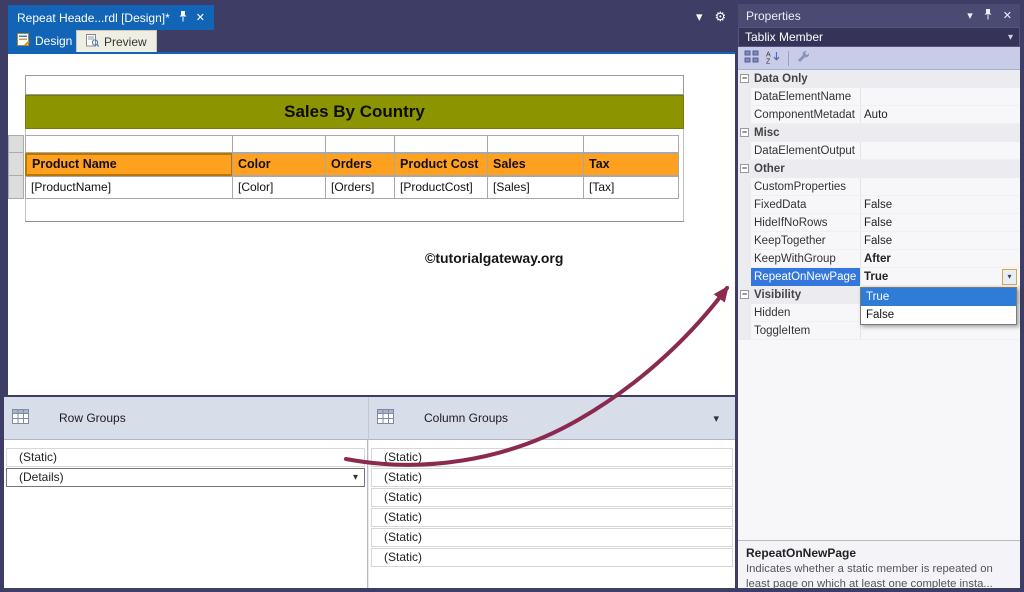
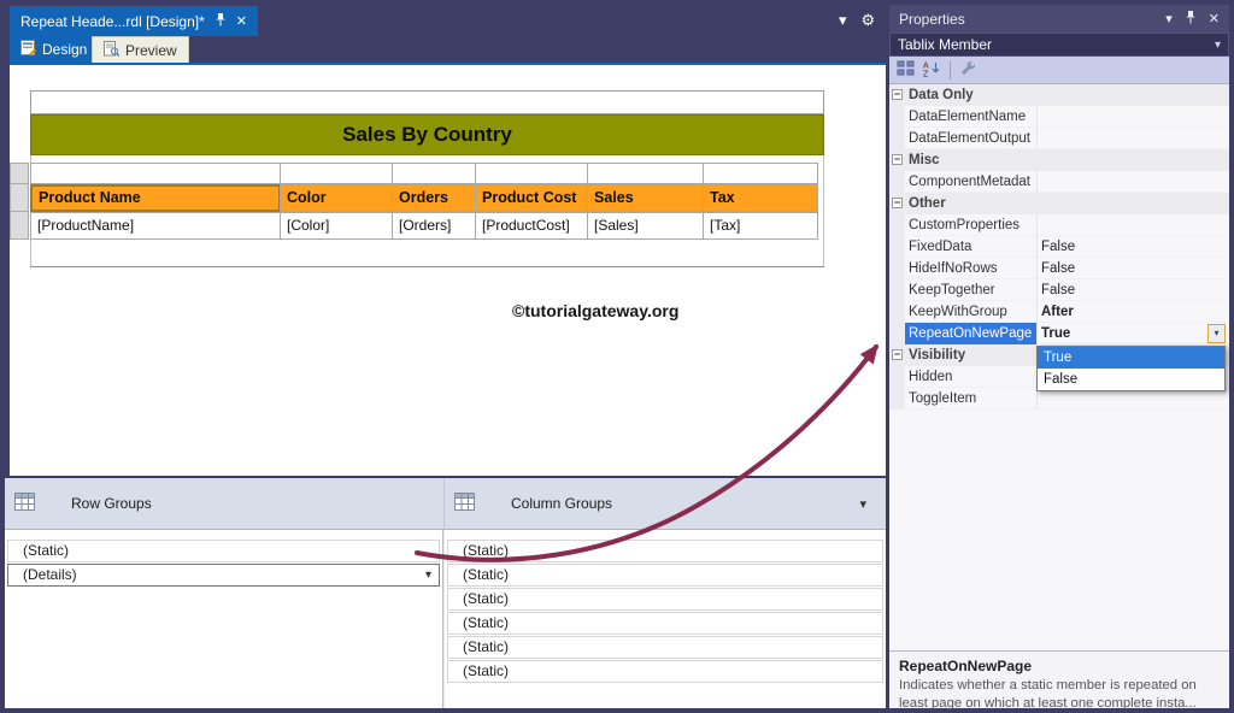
  Repeat Heade...rdl [Design]*
  ✕
  ▾
  ⚙
  Design
  Preview
  Sales By Country
  Product Name
  Color
  Orders
  Product Cost
  Sales
  Tax
  [ProductName]
  [Color]
  [Orders]
  [ProductCost]
  [Sales]
  [Tax]
  ©tutorialgateway.org
  Row Groups
  Column Groups
  ▾
  (Static)
  (Details)
  ▾
  (Static)
  (Static)
  (Static)
  (Static)
  (Static)
  (Static)
  Properties
  ▾
  ✕
  Tablix Member
  ▾
  −
  Data Only
  DataElementName
- ComponentMetadat
+ DataElementOutput
- Auto
  −
  Misc
- DataElementOutput
+ ComponentMetadat
  −
  Other
  CustomProperties
  FixedData
  False
  HideIfNoRows
  False
  KeepTogether
  False
  KeepWithGroup
  After
  RepeatOnNewPage
  True
  ▾
  −
  Visibility
  Hidden
  ToggleItem
  True
  False
  RepeatOnNewPage
  Indicates whether a static member is repeated on least page on which at least one complete insta...
